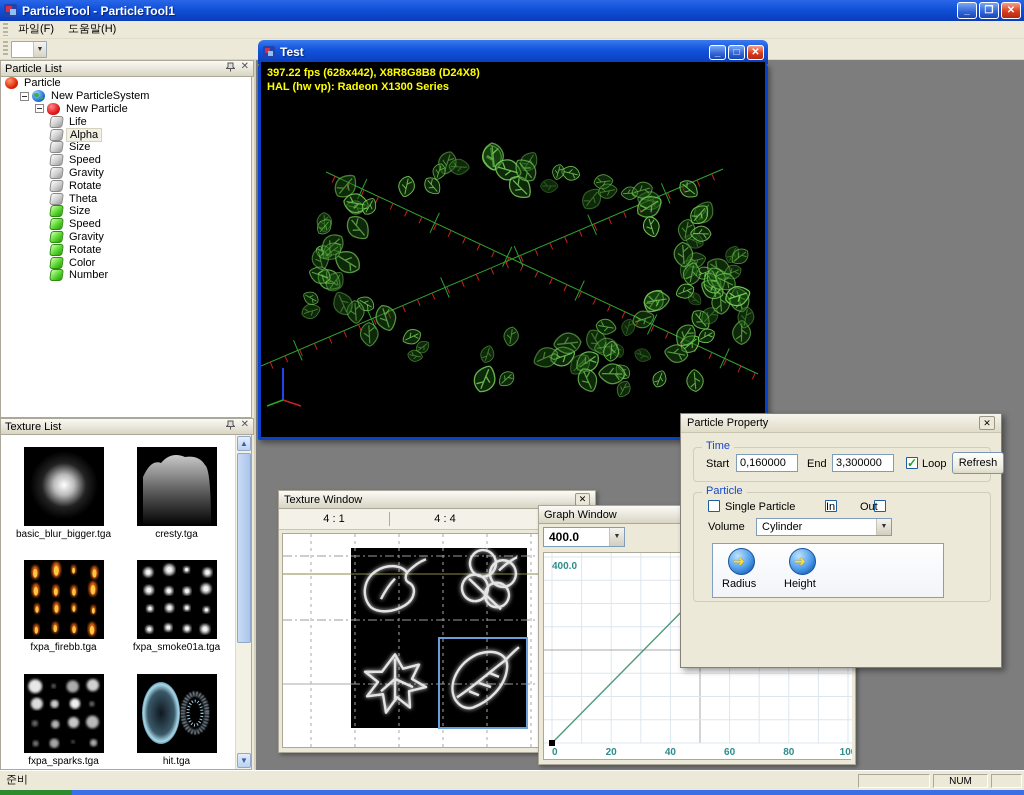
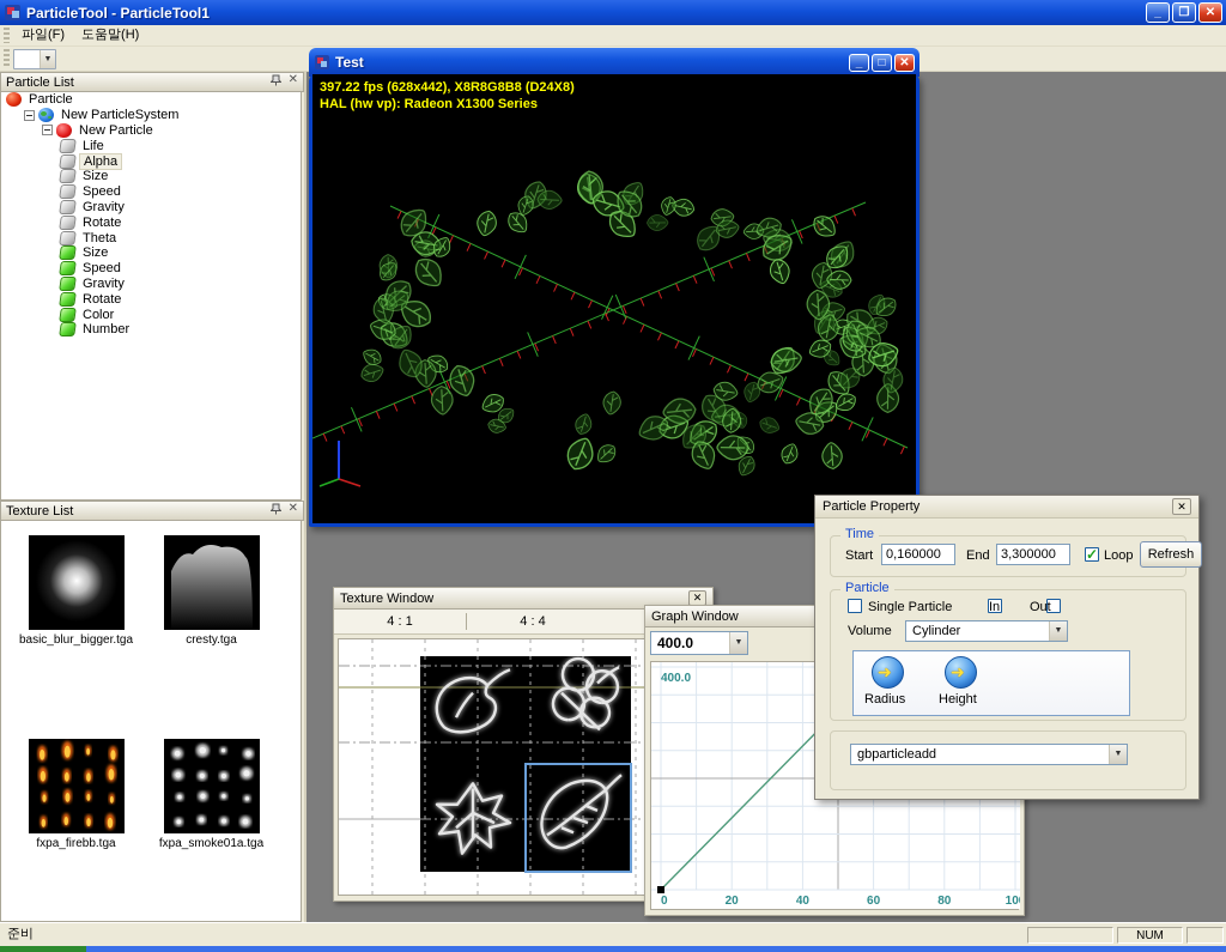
  ParticleTool - ParticleTool1
  _
  ❐
  ✕
  파일(F)
  도움말(H)
  Particle List
  ✕
  Particle
  New ParticleSystem
  New Particle
  Life
  Alpha
  Size
  Speed
  Gravity
  Rotate
  Theta
  Size
  Speed
  Gravity
  Rotate
  Color
  Number
  Texture List
  ✕
  basic_blur_bigger.tga
  cresty.tga
  fxpa_firebb.tga
  fxpa_smoke01a.tga
- fxpa_sparks.tga
- hit.tga
- ▲
- ▼
  Test
  _
  □
  ✕
  397.22 fps (628x442), X8R8G8B8 (D24X8)
  HAL (hw vp): Radeon X1300 Series
  Texture Window
  ✕
  4 : 1
  4 : 4
  Graph Window
  400.0
  0
  20
  40
  60
  80
  400.0
  Particle Property
  ✕
  Time
  Start
  0,160000
  End
  3,300000
  Loop
  Refresh
  Particle
  Single Particle
  In
  Out
  Volume
  Cylinder
  Radius
  Height
+ gbparticleadd
  준비
  NUM
